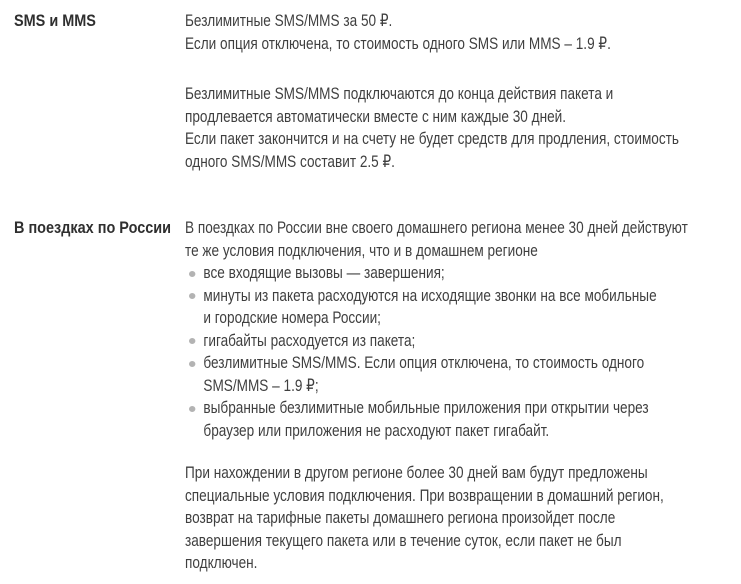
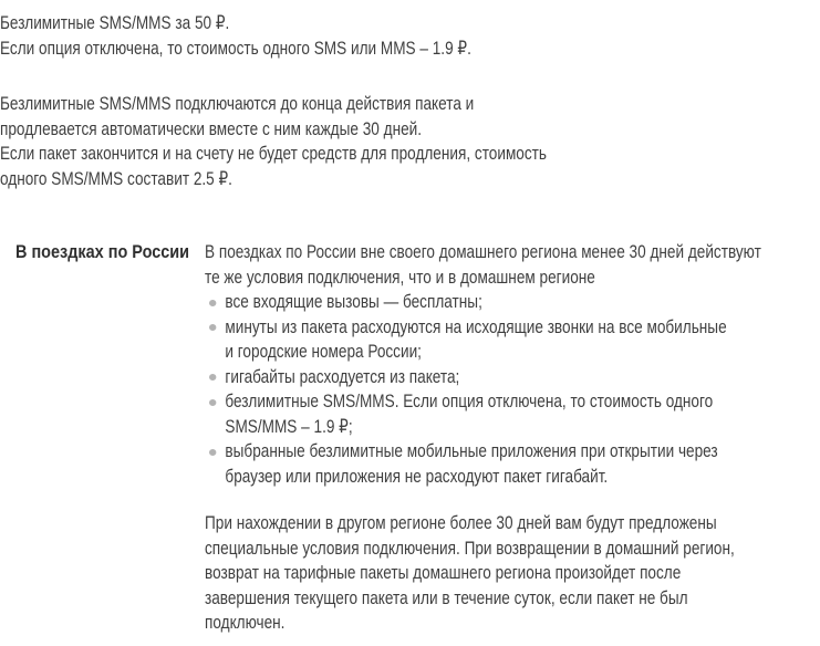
- SMS и MMS
  Безлимитные SMS/MMS за 50 ₽.
  Если опция отключена, то стоимость одного SMS или MMS – 1.9 ₽.
  Безлимитные SMS/MMS подключаются до конца действия пакета и
  продлевается автоматически вместе с ним каждые 30 дней.
  Если пакет закончится и на счету не будет средств для продления, стоимость
  одного SMS/MMS составит 2.5 ₽.
  В поездках по России
  В поездках по России вне своего домашнего региона менее 30 дней действуют
  те же условия подключения, что и в домашнем регионе
- все входящие вызовы — завершения;
+ все входящие вызовы — бесплатны;
  минуты из пакета расходуются на исходящие звонки на все мобильные
  и городские номера России;
  гигабайты расходуется из пакета;
  безлимитные SMS/MMS. Если опция отключена, то стоимость одного
  SMS/MMS – 1.9 ₽;
  выбранные безлимитные мобильные приложения при открытии через
  браузер или приложения не расходуют пакет гигабайт.
  При нахождении в другом регионе более 30 дней вам будут предложены
  специальные условия подключения. При возвращении в домашний регион,
  возврат на тарифные пакеты домашнего региона произойдет после
  завершения текущего пакета или в течение суток, если пакет не был
  подключен.
